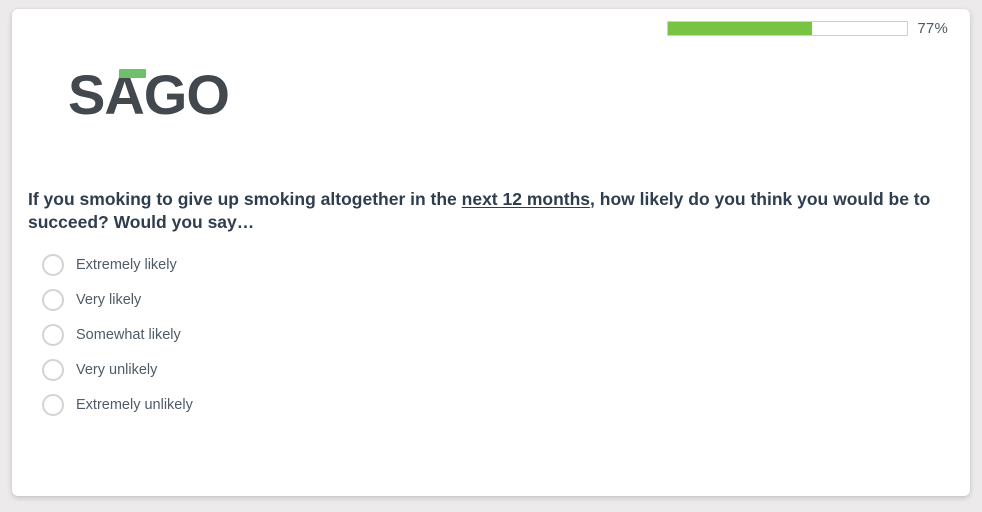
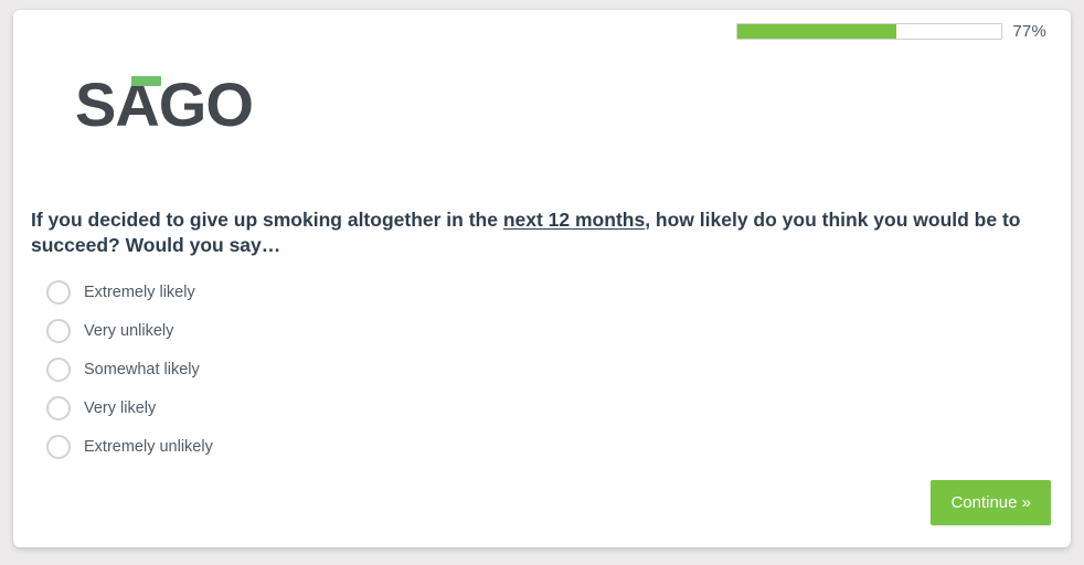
  77%
  SAGO
- If you smoking to give up smoking altogether in the next 12 months, how likely do you think you would be to succeed? Would you say…
+ If you decided to give up smoking altogether in the next 12 months, how likely do you think you would be to succeed? Would you say…
  Extremely likely
- Very likely
+ Very unlikely
  Somewhat likely
- Very unlikely
+ Very likely
  Extremely unlikely
+ Continue »
